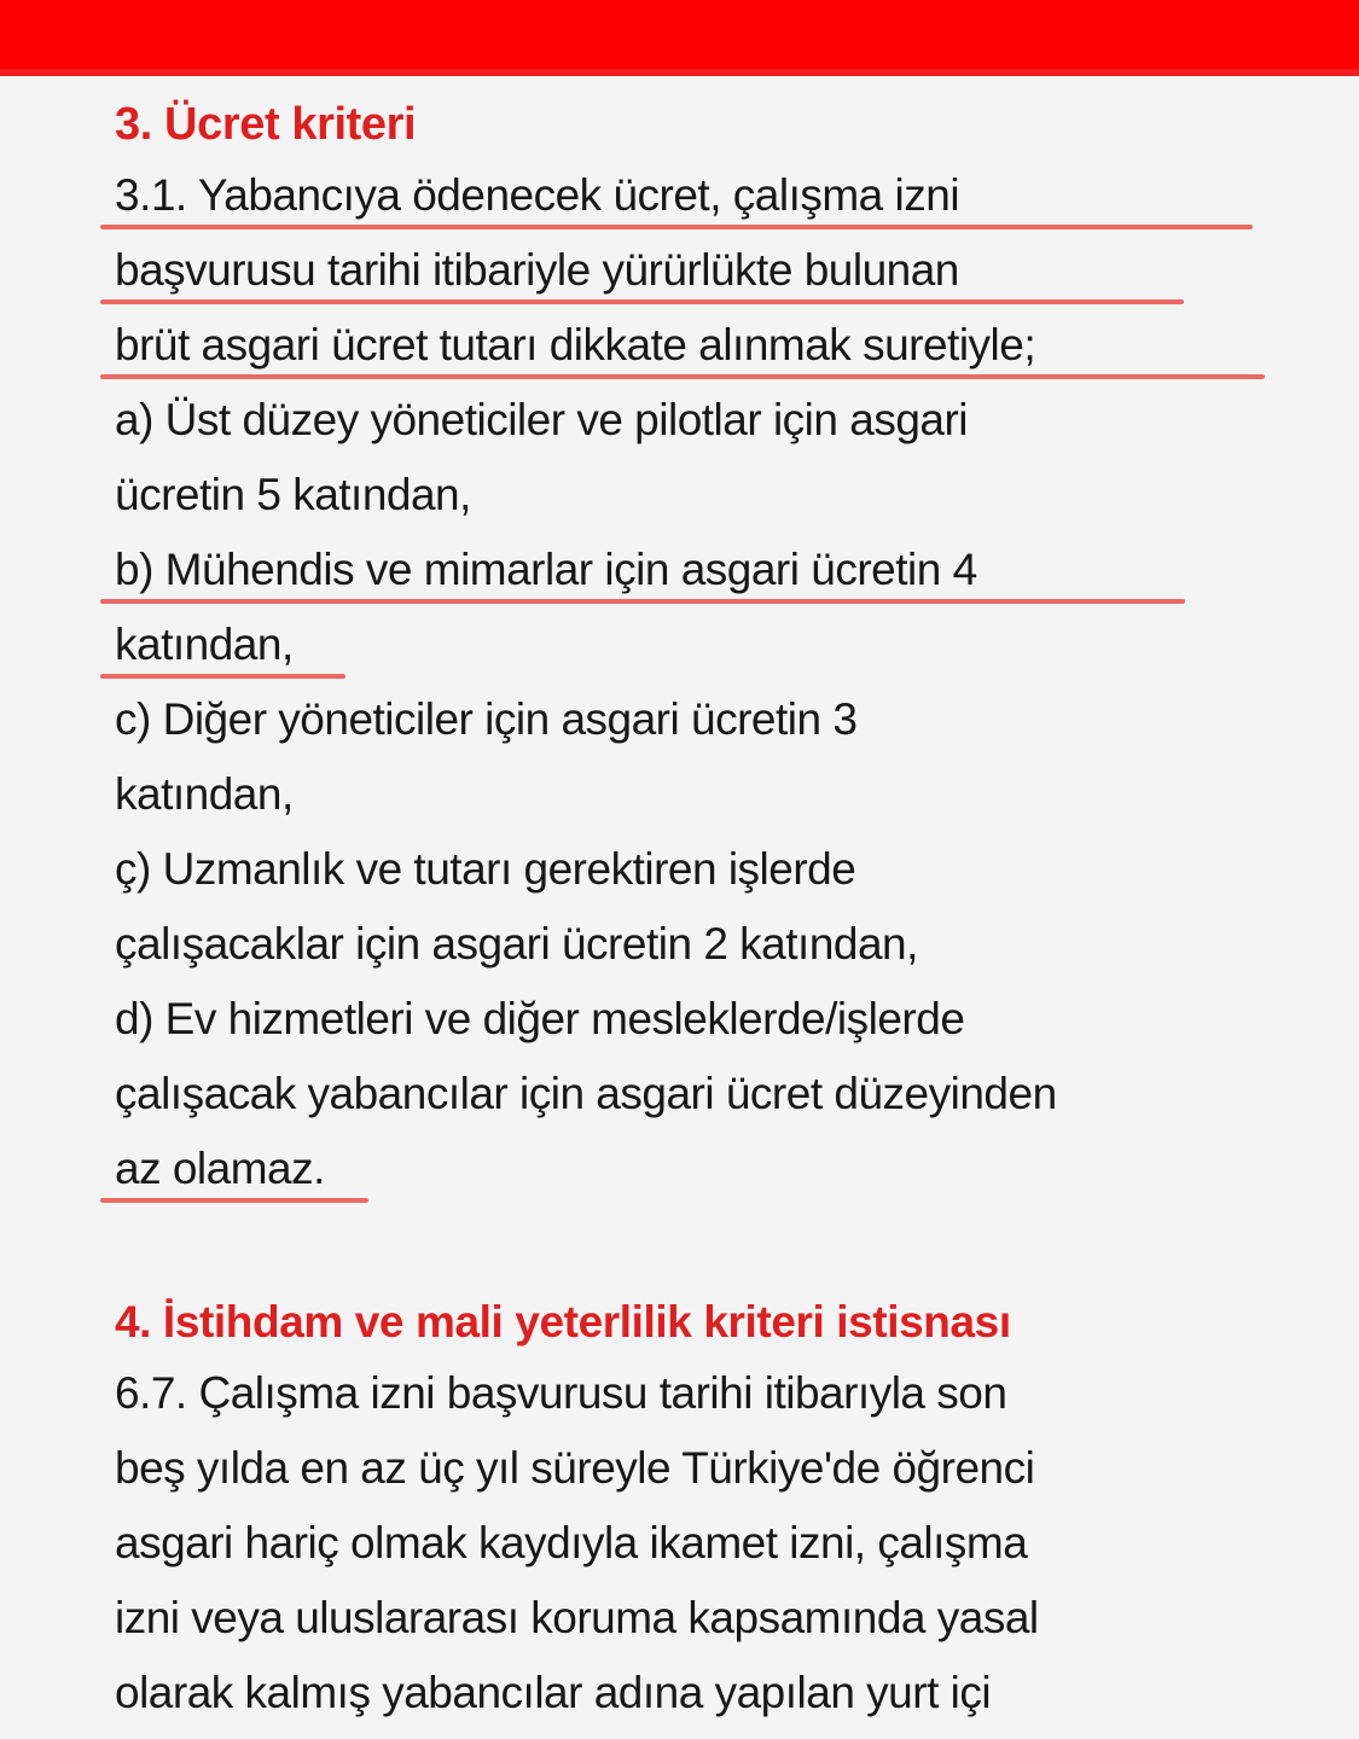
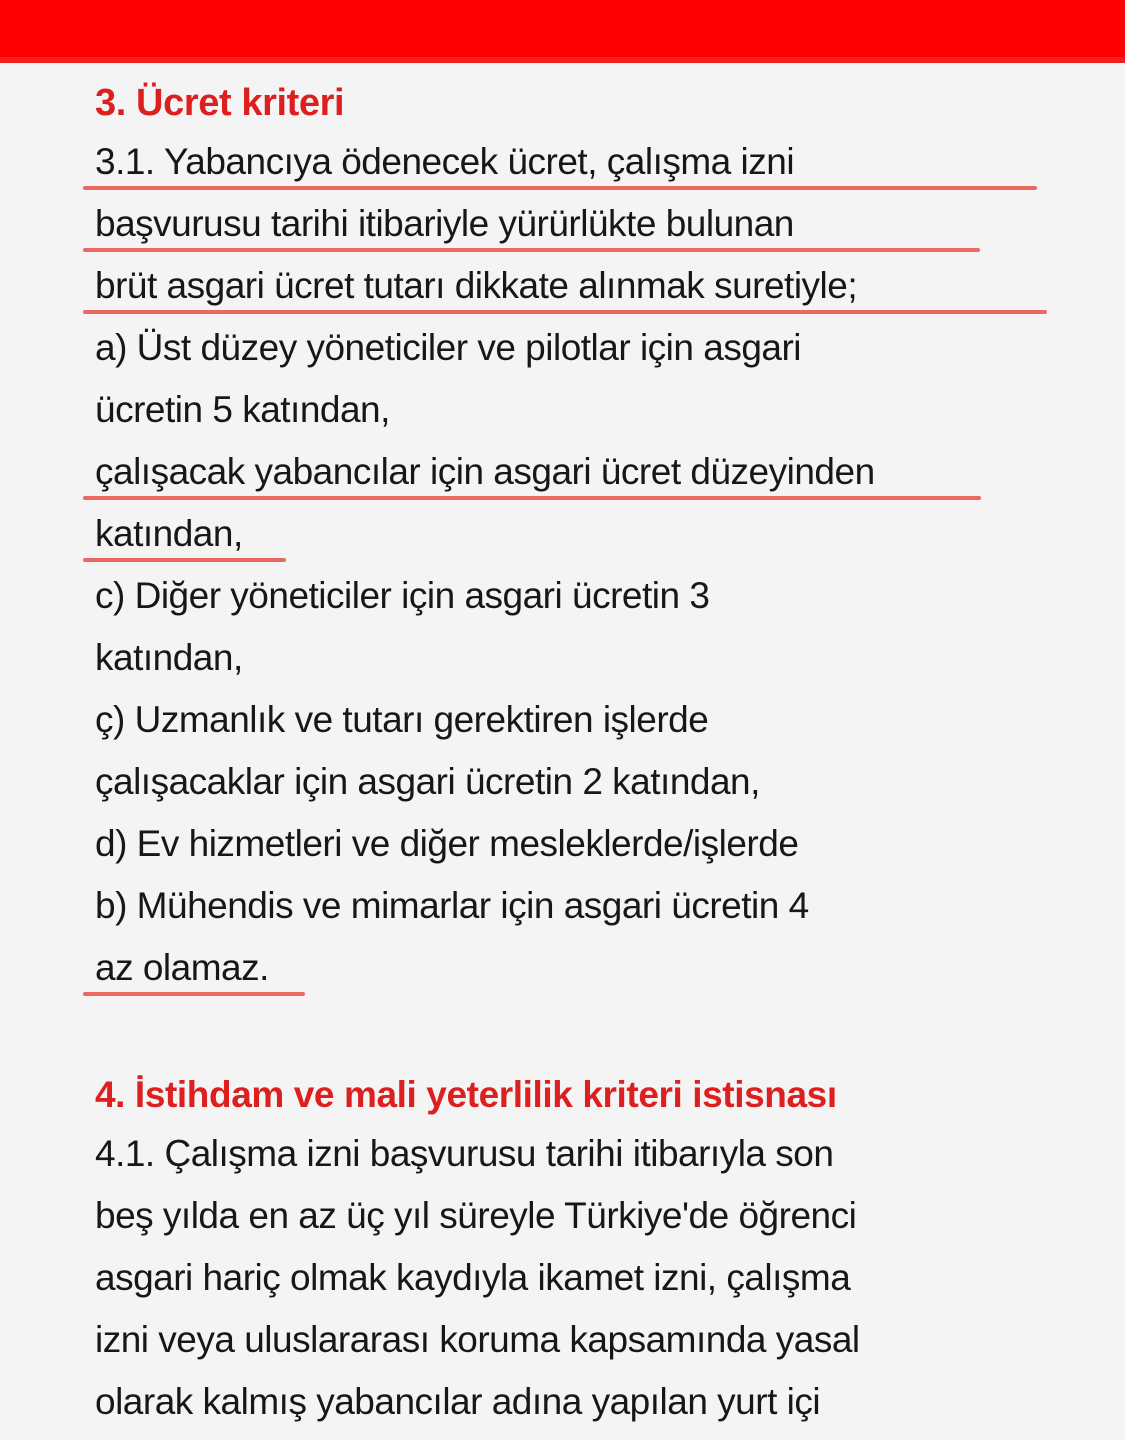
  3. Ücret kriteri
  3.1. Yabancıya ödenecek ücret, çalışma izni
  başvurusu tarihi itibariyle yürürlükte bulunan
  brüt asgari ücret tutarı dikkate alınmak suretiyle;
  a) Üst düzey yöneticiler ve pilotlar için asgari
  ücretin 5 katından,
- b) Mühendis ve mimarlar için asgari ücretin 4
+ çalışacak yabancılar için asgari ücret düzeyinden
  katından,
  c) Diğer yöneticiler için asgari ücretin 3
  katından,
  ç) Uzmanlık ve tutarı gerektiren işlerde
  çalışacaklar için asgari ücretin 2 katından,
  d) Ev hizmetleri ve diğer mesleklerde/işlerde
- çalışacak yabancılar için asgari ücret düzeyinden
+ b) Mühendis ve mimarlar için asgari ücretin 4
  az olamaz.
  4. İstihdam ve mali yeterlilik kriteri istisnası
- 6.7. Çalışma izni başvurusu tarihi itibarıyla son
+ 4.1. Çalışma izni başvurusu tarihi itibarıyla son
  beş yılda en az üç yıl süreyle Türkiye'de öğrenci
  asgari hariç olmak kaydıyla ikamet izni, çalışma
  izni veya uluslararası koruma kapsamında yasal
  olarak kalmış yabancılar adına yapılan yurt içi
